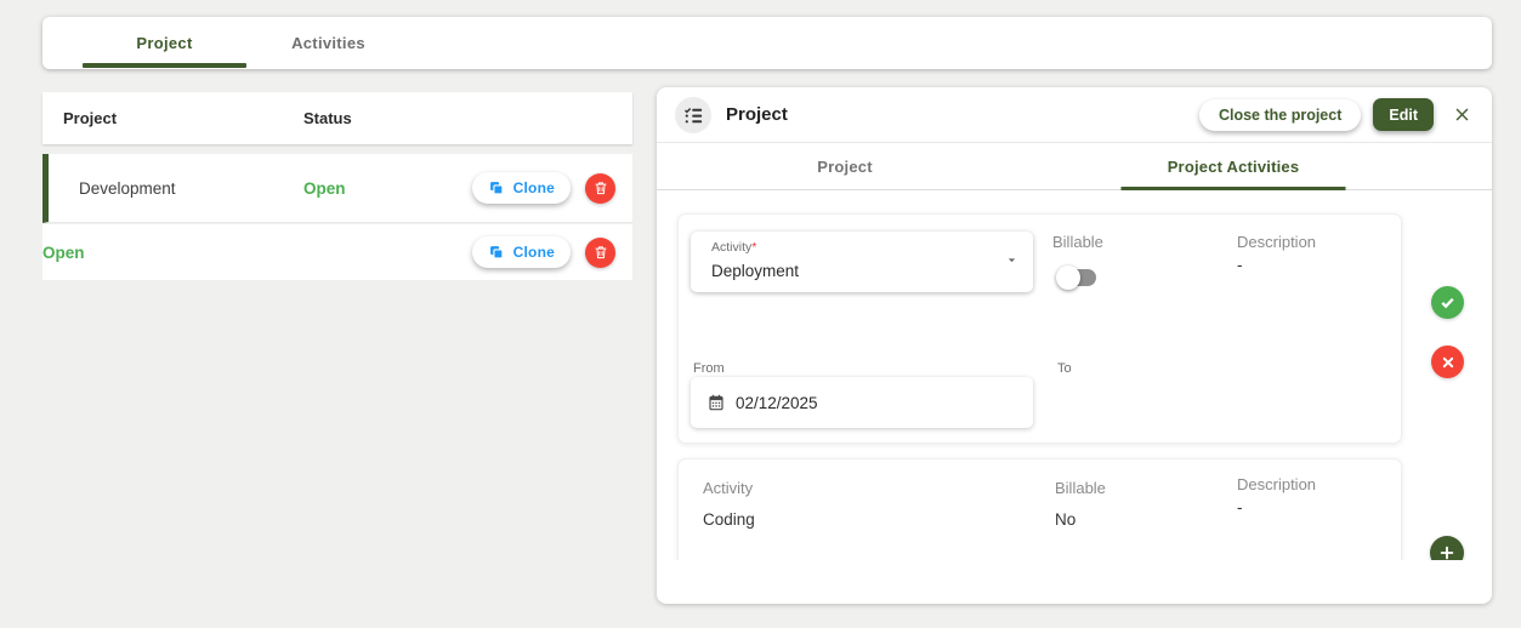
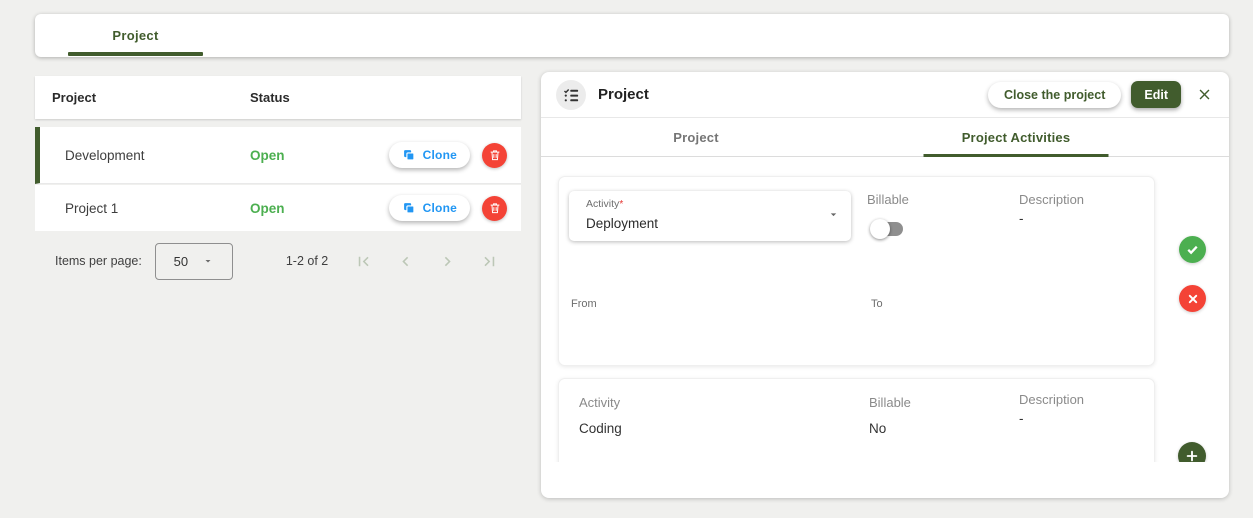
  Project
- Activities
  Project
  Status
  Development
  Open
  Clone
+ Project 1
  Open
  Clone
+ Items per page:
+ 50
+ 1-2 of 2
  Project
  Close the project
  Edit
  Project
  Project Activities
  Activity*
  Deployment
  Billable
  Description
  -
  From
- 02/12/2025
  To
  Activity
  Coding
  Billable
  No
  Description
  -
